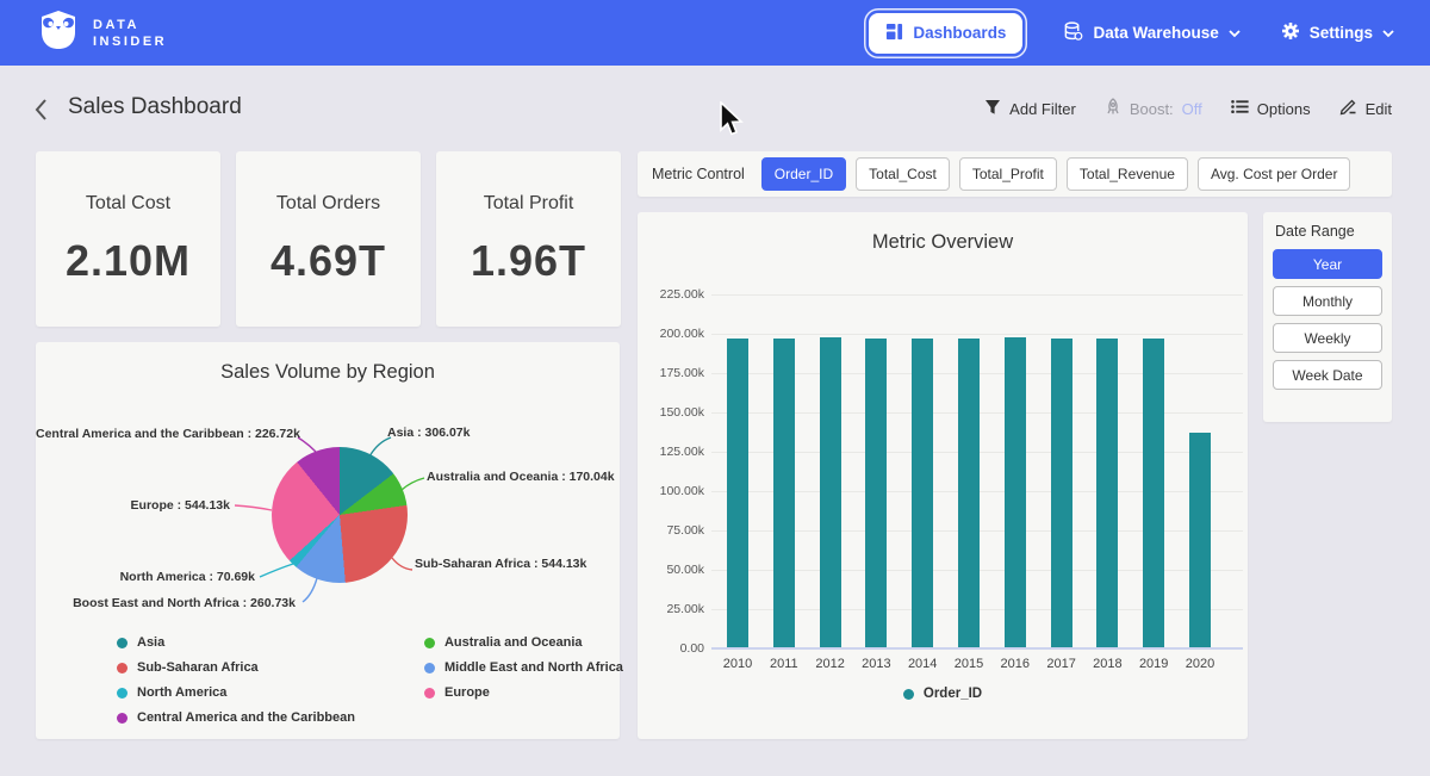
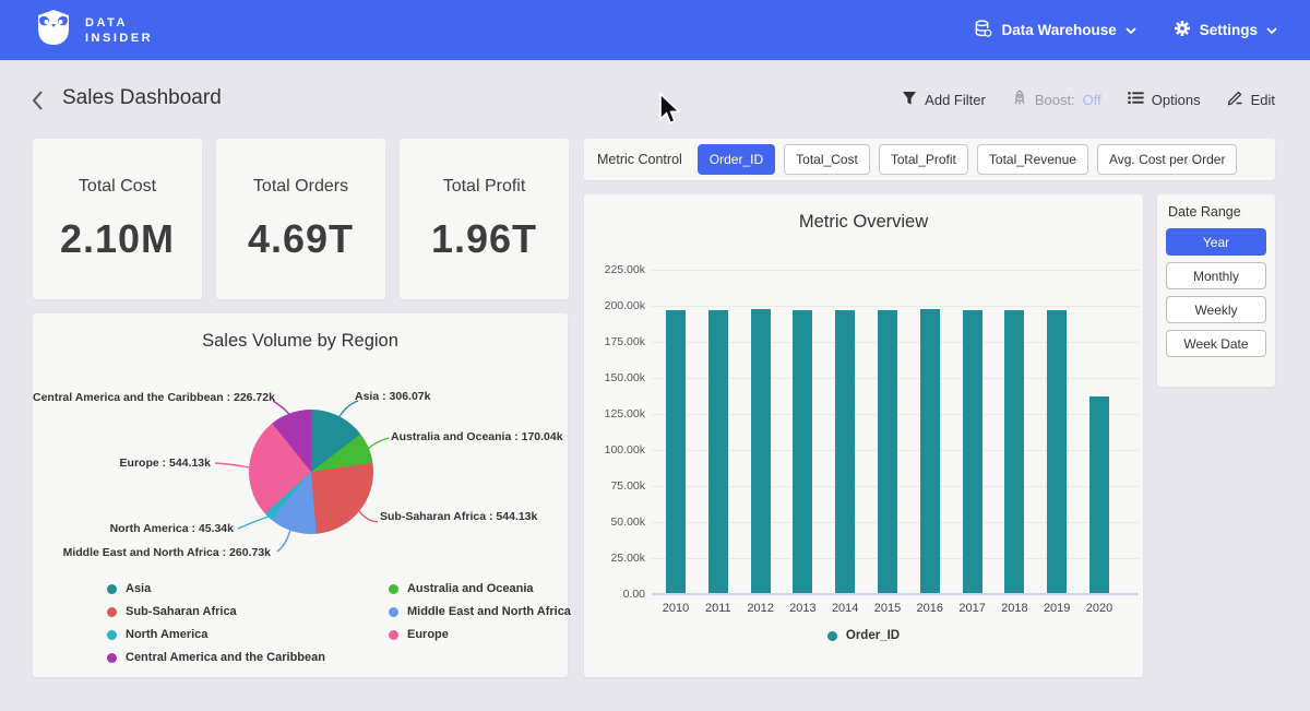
  DATA
  INSIDER
- Dashboards
  Data Warehouse
  Settings
  Sales Dashboard
  Add Filter
  Boost:
  Off
  Options
  Edit
  Total Cost
  2.10M
  Total Orders
  4.69T
  Total Profit
  1.96T
  Metric Control
  Order_ID
  Total_Cost
  Total_Profit
  Total_Revenue
  Avg. Cost per Order
  Sales Volume by Region
  Asia : 306.07k
  Australia and Oceania : 170.04k
  Sub-Saharan Africa : 544.13k
- Boost East and North Africa : 260.73k
+ Middle East and North Africa : 260.73k
- North America : 70.69k
+ North America : 45.34k
  Europe : 544.13k
  Central America and the Caribbean : 226.72k
  Asia
  Sub-Saharan Africa
  North America
  Central America and the Caribbean
  Australia and Oceania
  Middle East and North Africa
  Europe
  Metric Overview
  0.00
  25.00k
  50.00k
  75.00k
  100.00k
  125.00k
  150.00k
  175.00k
  200.00k
  225.00k
  2010
  2011
  2012
  2013
  2014
  2015
  2016
  2017
  2018
  2019
  2020
  Order_ID
  Date Range
  Year
  Monthly
  Weekly
  Week Date
